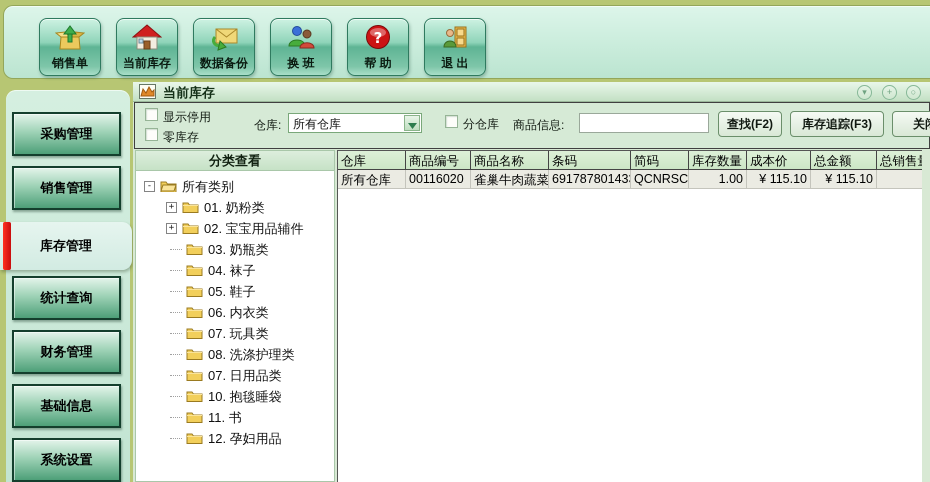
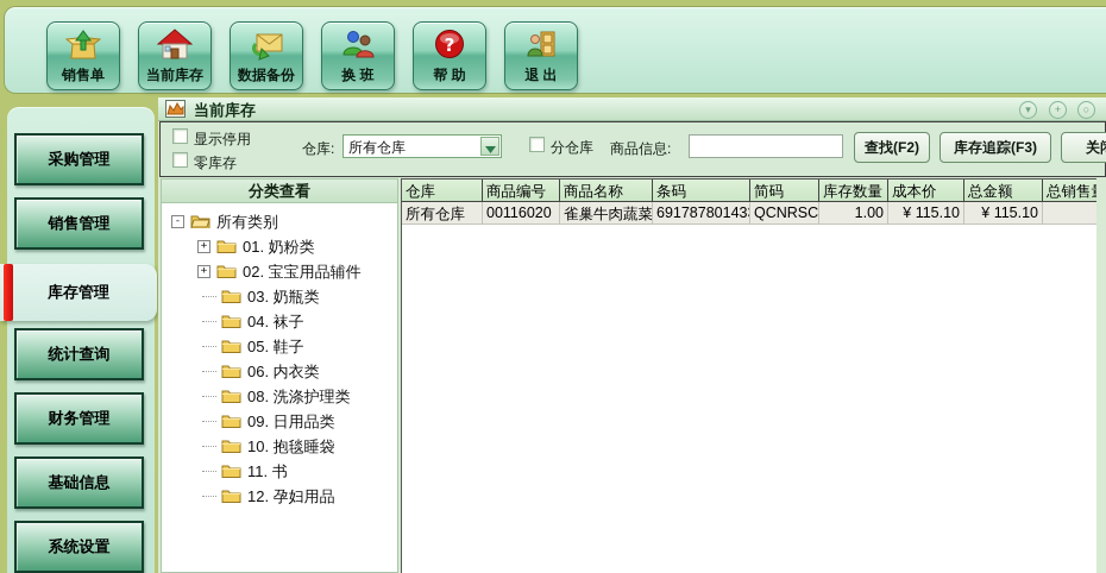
  销售单
  当前库存
  数据备份
  换 班
  ?
  帮 助
  退 出
  采购管理
  销售管理
  库存管理
  统计查询
  财务管理
  基础信息
  系统设置
  当前库存
  ▾
  +
  ○
  显示停用
  零库存
  仓库:
  所有仓库
  分仓库
  商品信息:
  查找(F2)
  库存追踪(F3)
  分类查看
  -
  所有类别
  +
  01. 奶粉类
  +
  02. 宝宝用品辅件
  03. 奶瓶类
  04. 袜子
  05. 鞋子
  06. 内衣类
- 07. 玩具类
  08. 洗涤护理类
- 07. 日用品类
+ 09. 日用品类
  10. 抱毯睡袋
  11. 书
  12. 孕妇用品
  仓库
  商品编号
  商品名称
  条码
  简码
  库存数量
  成本价
  总金额
  总销售
  所有仓库
  00116020
  雀巢牛肉蔬菜
  69178780143
  QCNRSC
  1.00
  ¥ 115.10
  ¥ 115.10
